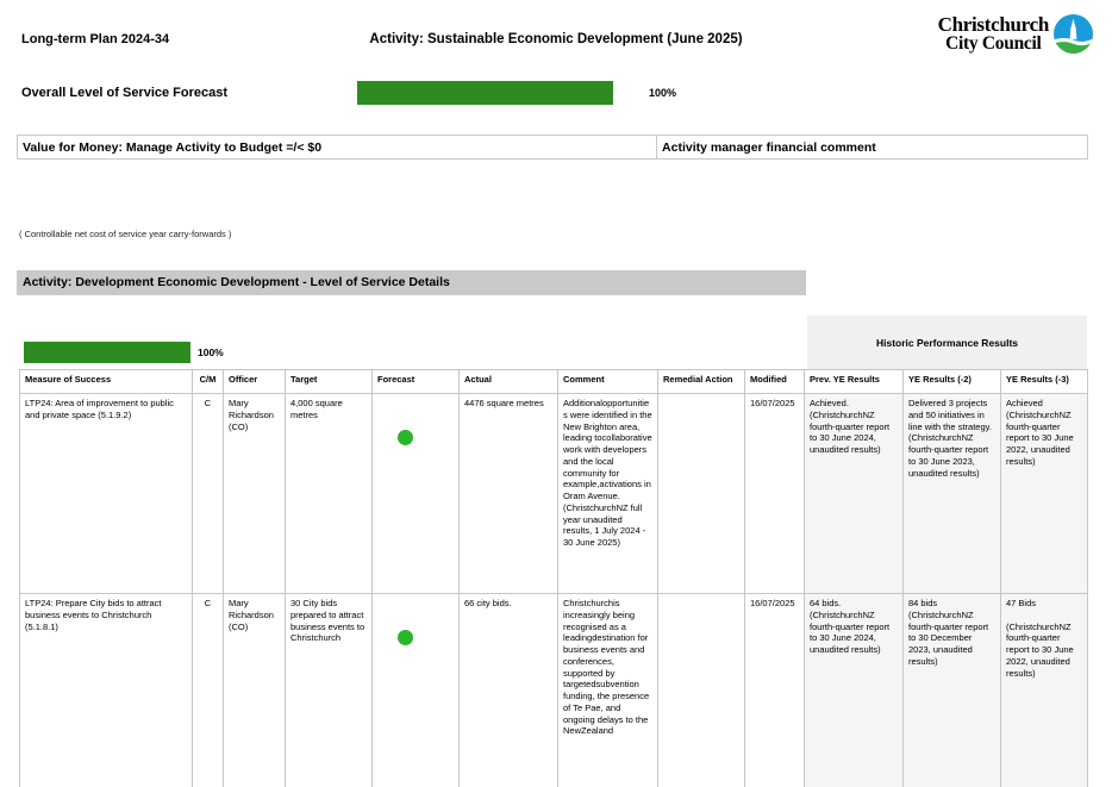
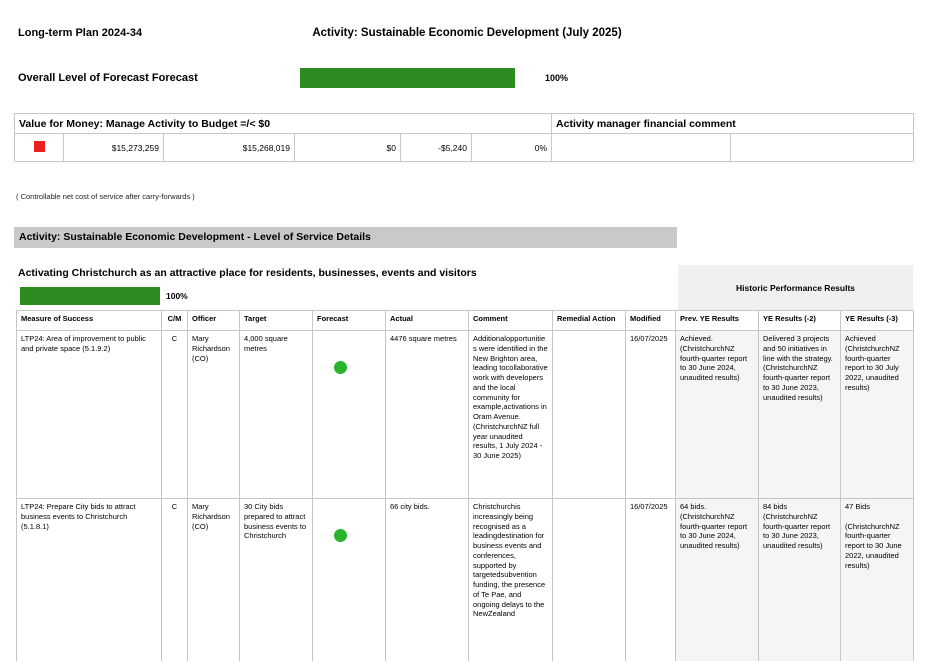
  Long-term Plan 2024-34
- Activity: Sustainable Economic Development (June 2025)
+ Activity: Sustainable Economic Development (July 2025)
- Christchurch
- City Council
- Overall Level of Service Forecast
+ Overall Level of Forecast Forecast
  100%
  Value for Money: Manage Activity to Budget =/< $0	Activity manager financial comment
+ 	$15,273,259	$15,268,019	$0	-$5,240	0%
- ( Controllable net cost of service year carry-forwards )
+ ( Controllable net cost of service after carry-forwards )
- Activity: Development Economic Development - Level of Service Details
+ Activity: Sustainable Economic Development - Level of Service Details
+ Activating Christchurch as an attractive place for residents, businesses, events and visitors
  Historic Performance Results
  100%
  Measure of Success	C/M	Officer	Target	Forecast	Actual	Comment	Remedial Action	Modified	Prev. YE Results	YE Results (-2)	YE Results (-3)
- LTP24: Area of improvement to public and private space (5.1.9.2)	C	Mary Richardson (CO)	4,000 square metres		4476 square metres	Additionalopportunities were identified in the New Brighton area, leading tocollaborative work with developers and the local community for example,activations in Oram Avenue.(ChristchurchNZ full year unaudited results, 1 July 2024 - 30 June 2025)		16/07/2025	Achieved. (ChristchurchNZ fourth-quarter report to 30 June 2024, unaudited results)	Delivered 3 projects and 50 initiatives in line with the strategy. (ChristchurchNZ fourth-quarter report to 30 June 2023, unaudited results)	Achieved (ChristchurchNZ fourth-quarter report to 30 June 2022, unaudited results)
+ LTP24: Area of improvement to public and private space (5.1.9.2)	C	Mary Richardson (CO)	4,000 square metres		4476 square metres	Additionalopportunities were identified in the New Brighton area, leading tocollaborative work with developers and the local community for example,activations in Oram Avenue.(ChristchurchNZ full year unaudited results, 1 July 2024 - 30 June 2025)		16/07/2025	Achieved. (ChristchurchNZ fourth-quarter report to 30 June 2024, unaudited results)	Delivered 3 projects and 50 initiatives in line with the strategy. (ChristchurchNZ fourth-quarter report to 30 June 2023, unaudited results)	Achieved (ChristchurchNZ fourth-quarter report to 30 July 2022, unaudited results)
- LTP24: Prepare City bids to attract business events to Christchurch (5.1.8.1)	C	Mary Richardson (CO)	30 City bids prepared to attract business events to Christchurch		66 city bids.	Christchurchis increasingly being recognised as a leadingdestination for business events and conferences, supported by targetedsubvention funding, the presence of Te Pae, and ongoing delays to the NewZealand		16/07/2025	64 bids. (ChristchurchNZ fourth-quarter report to 30 June 2024, unaudited results)	84 bids (ChristchurchNZ fourth-quarter report to 30 December 2023, unaudited results)	47 Bids (ChristchurchNZ fourth-quarter report to 30 June 2022, unaudited results)
+ LTP24: Prepare City bids to attract business events to Christchurch (5.1.8.1)	C	Mary Richardson (CO)	30 City bids prepared to attract business events to Christchurch		66 city bids.	Christchurchis increasingly being recognised as a leadingdestination for business events and conferences, supported by targetedsubvention funding, the presence of Te Pae, and ongoing delays to the NewZealand		16/07/2025	64 bids. (ChristchurchNZ fourth-quarter report to 30 June 2024, unaudited results)	84 bids (ChristchurchNZ fourth-quarter report to 30 June 2023, unaudited results)	47 Bids (ChristchurchNZ fourth-quarter report to 30 June 2022, unaudited results)
